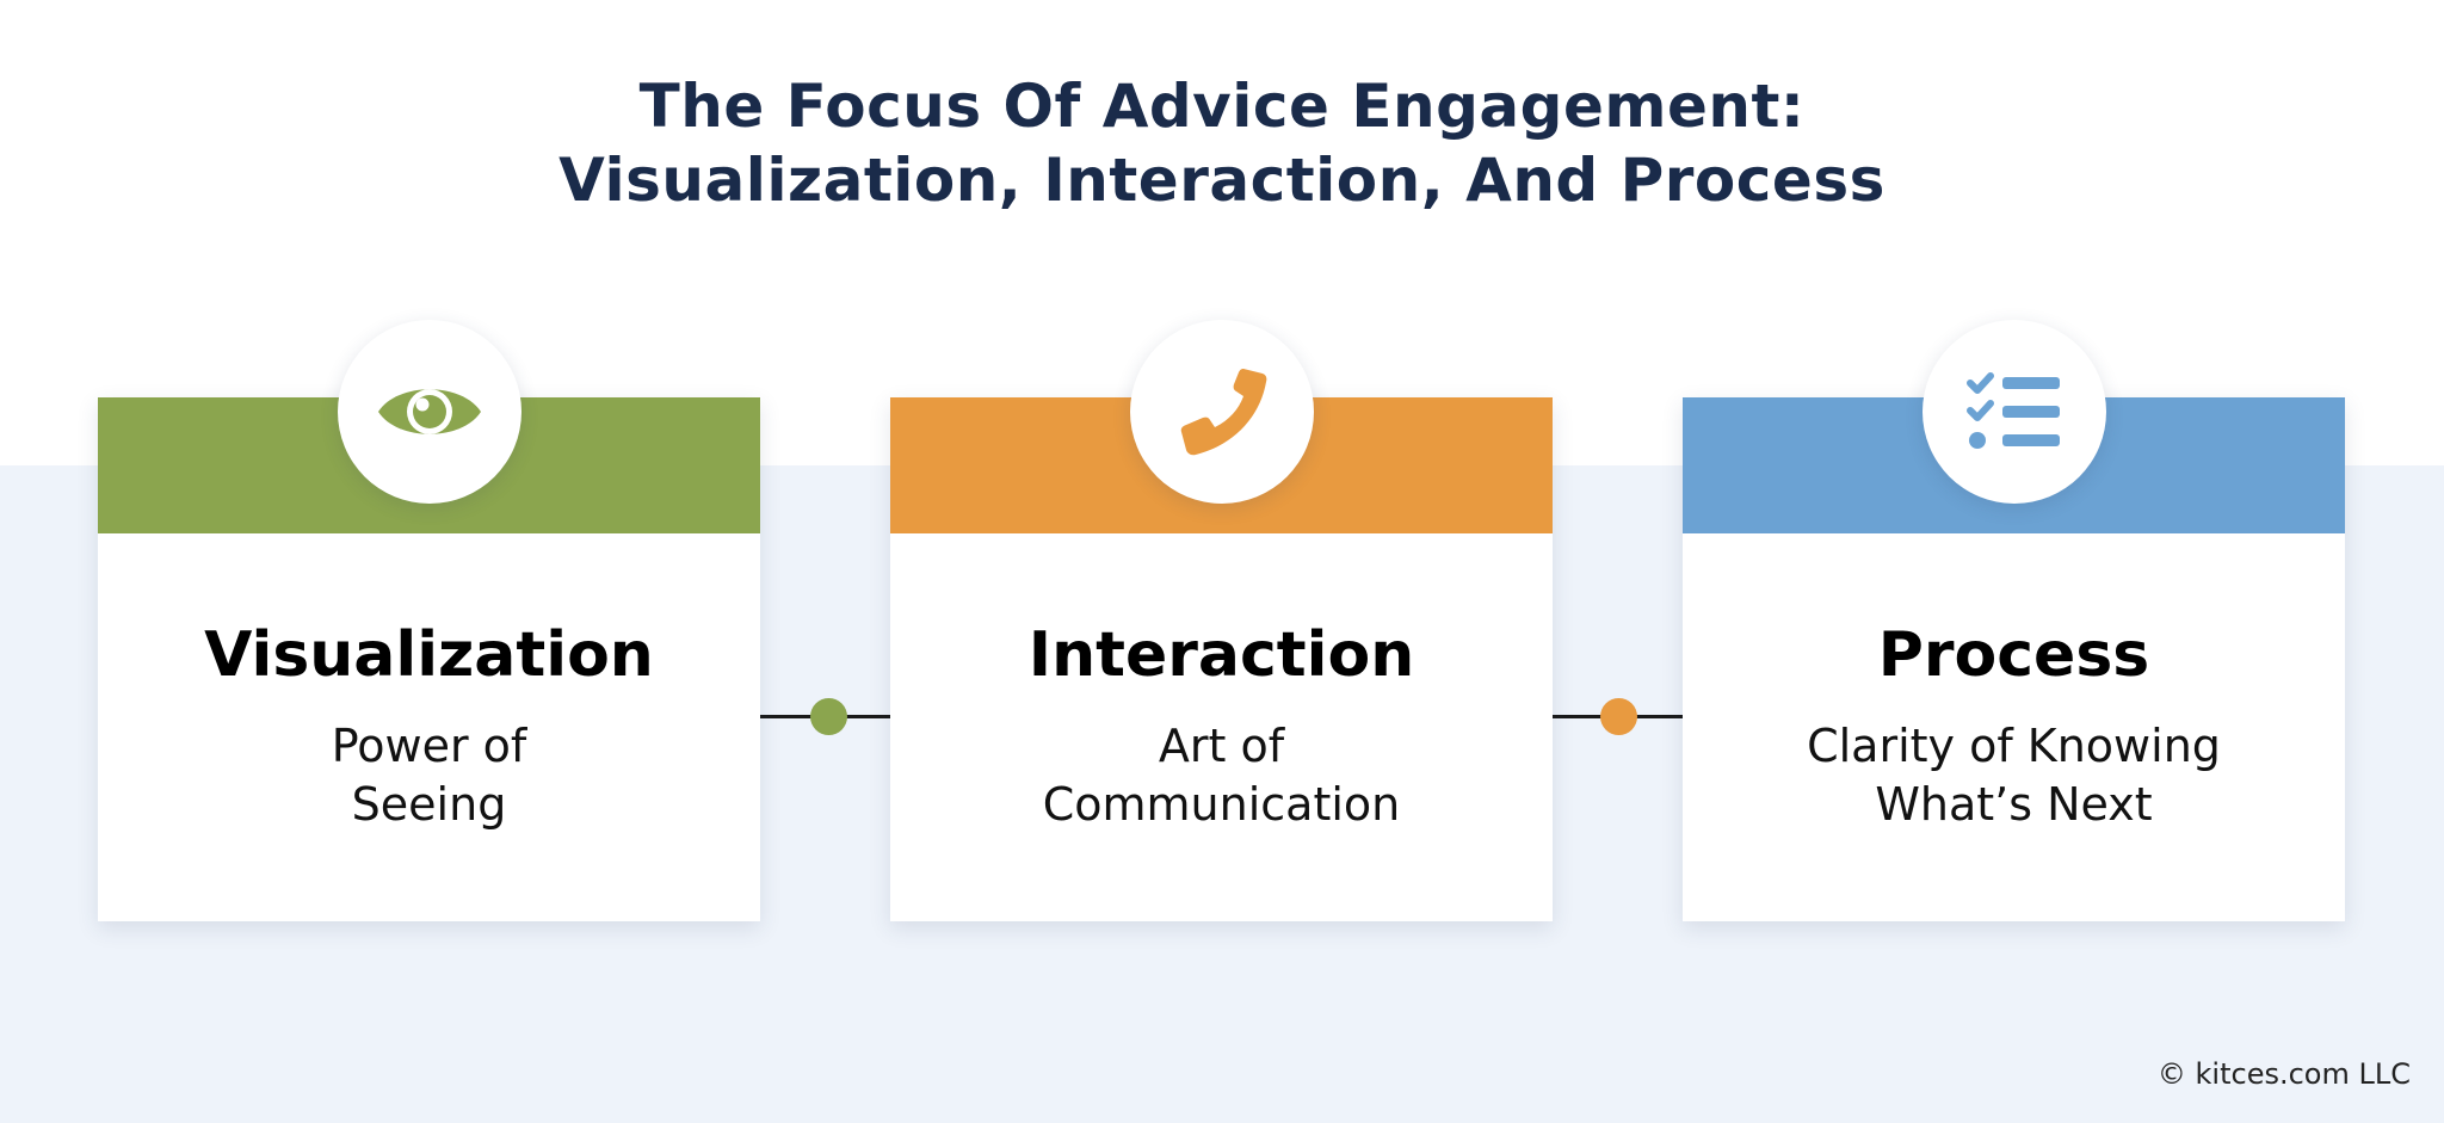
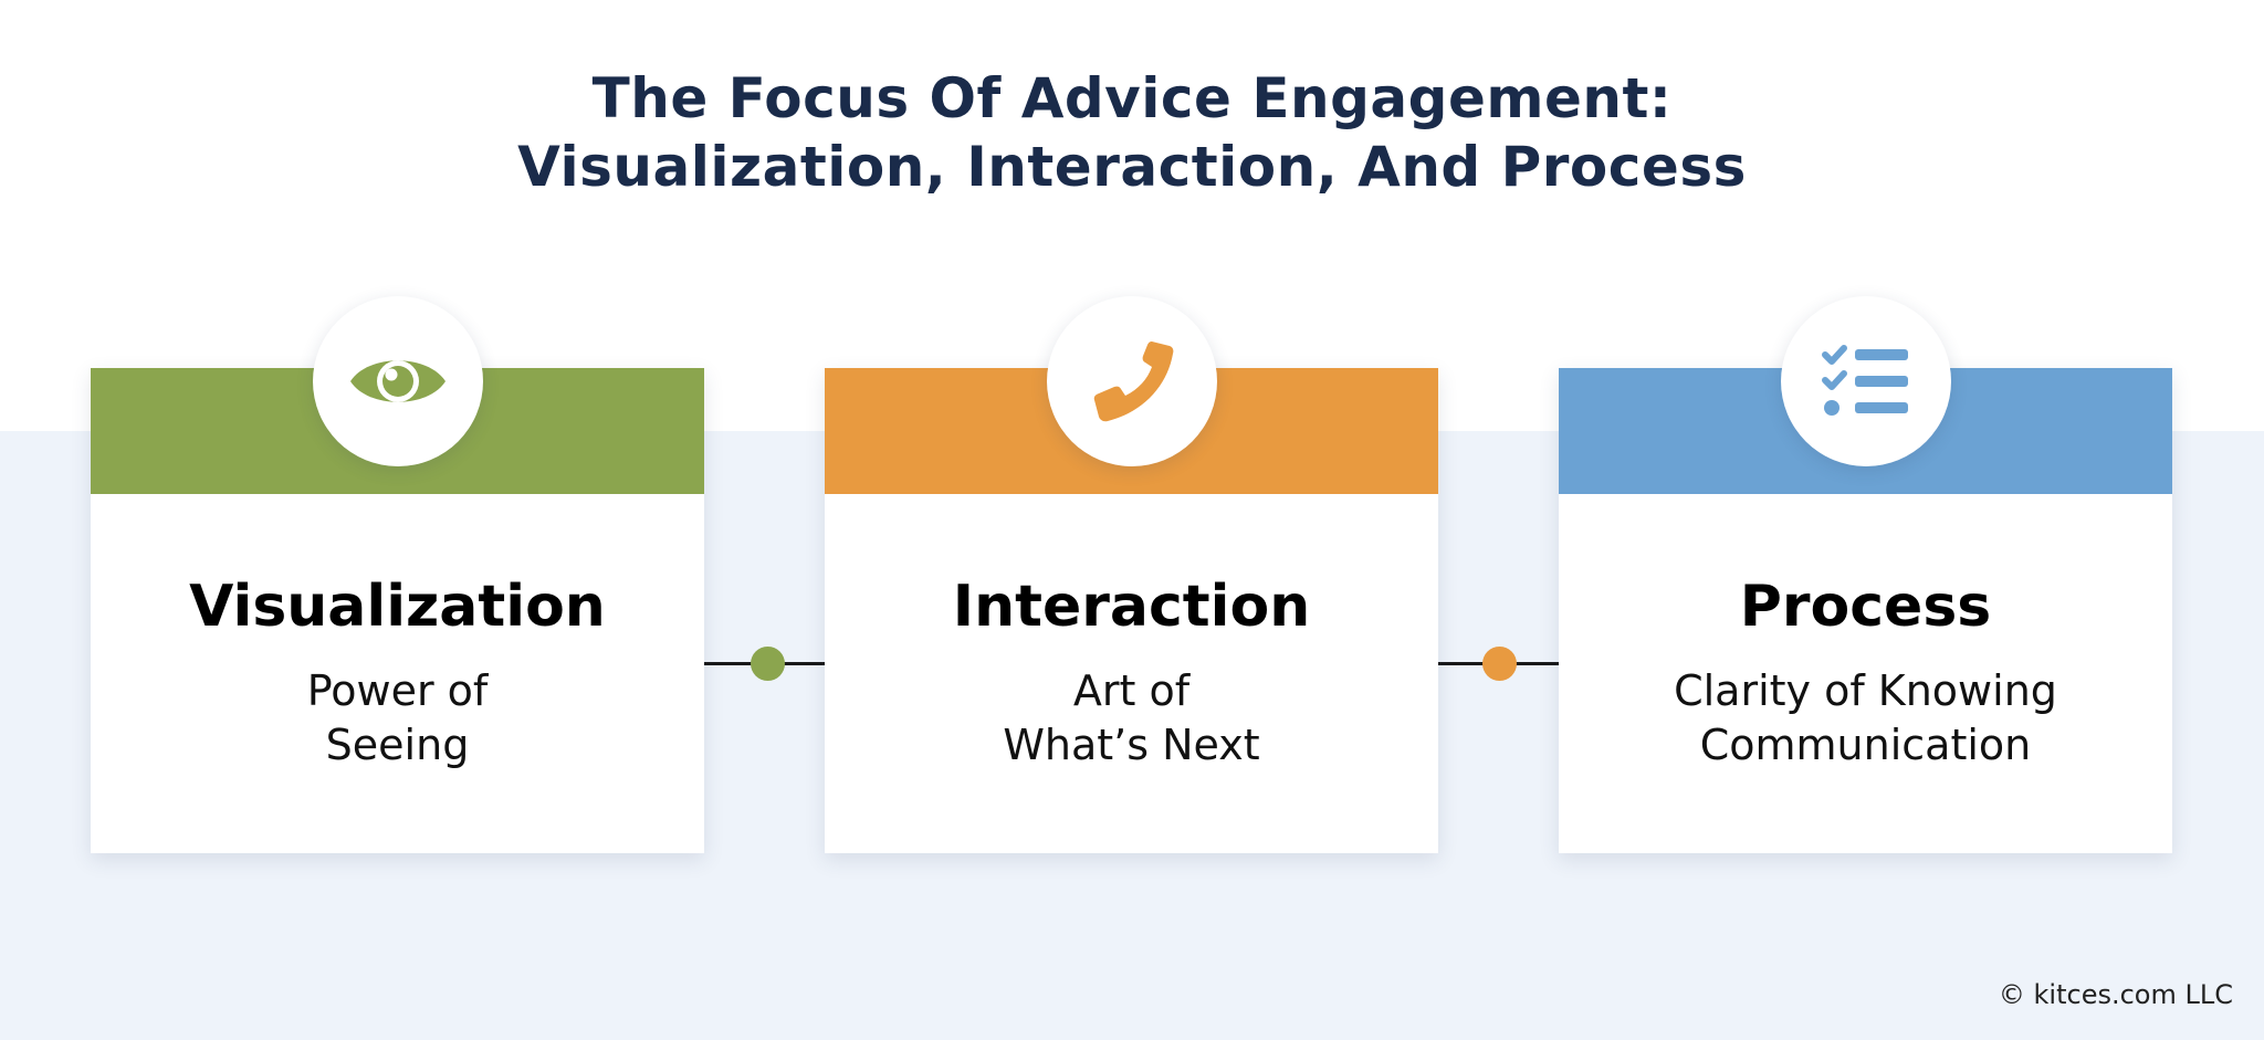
  The Focus Of Advice Engagement:
  Visualization, Interaction, And Process
  Visualization
  Power of
  Seeing
  Interaction
  Art of
- Communication
+ What’s Next
  Process
  Clarity of Knowing
- What’s Next
+ Communication
  © kitces.com LLC
